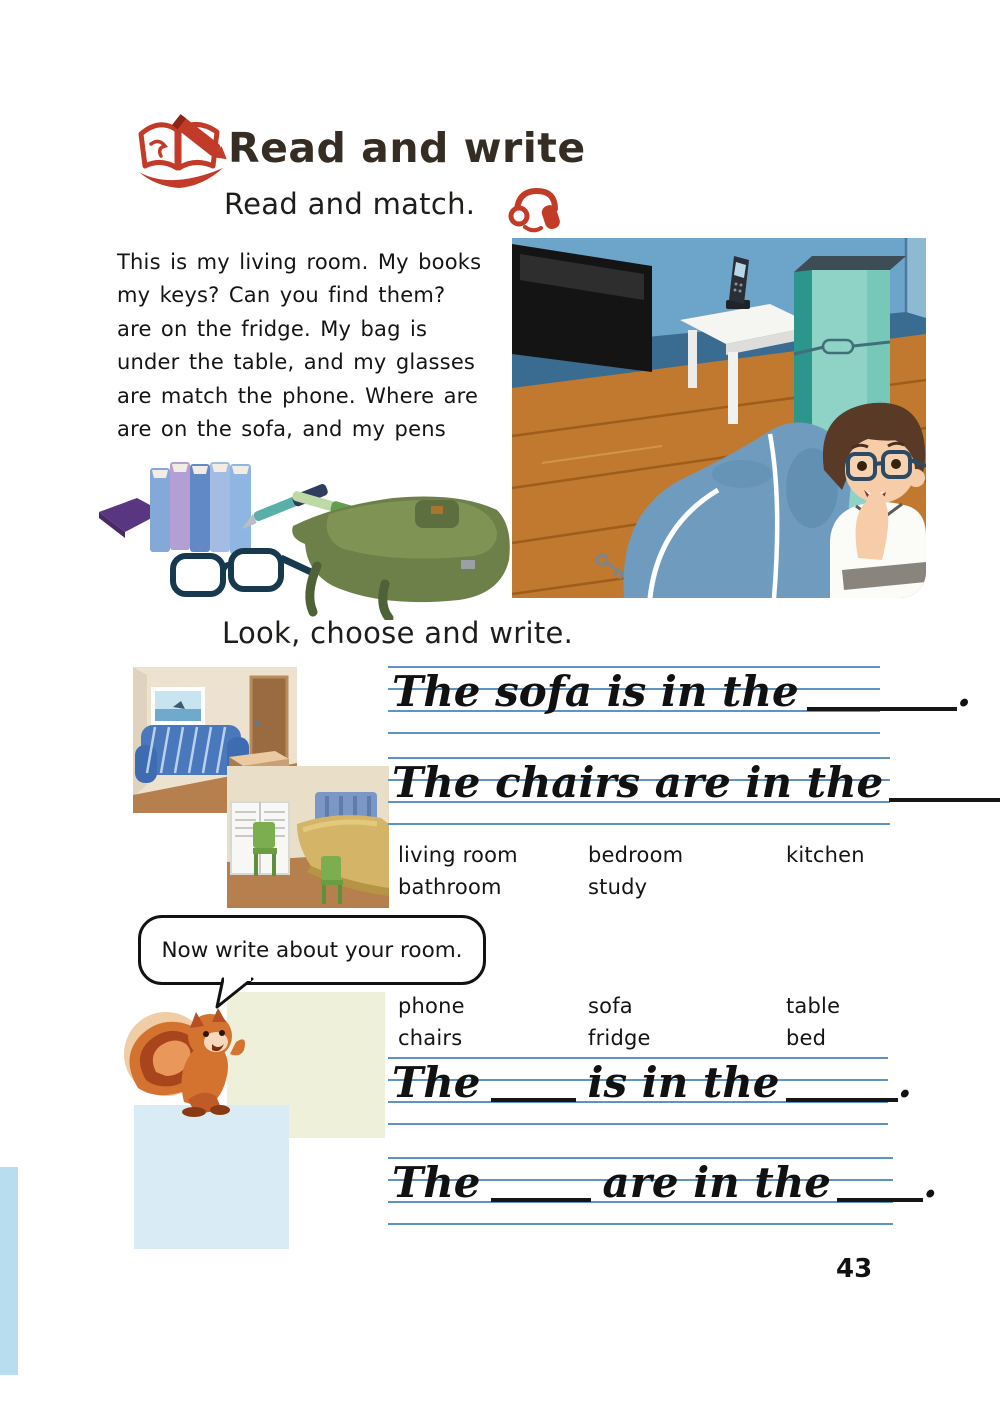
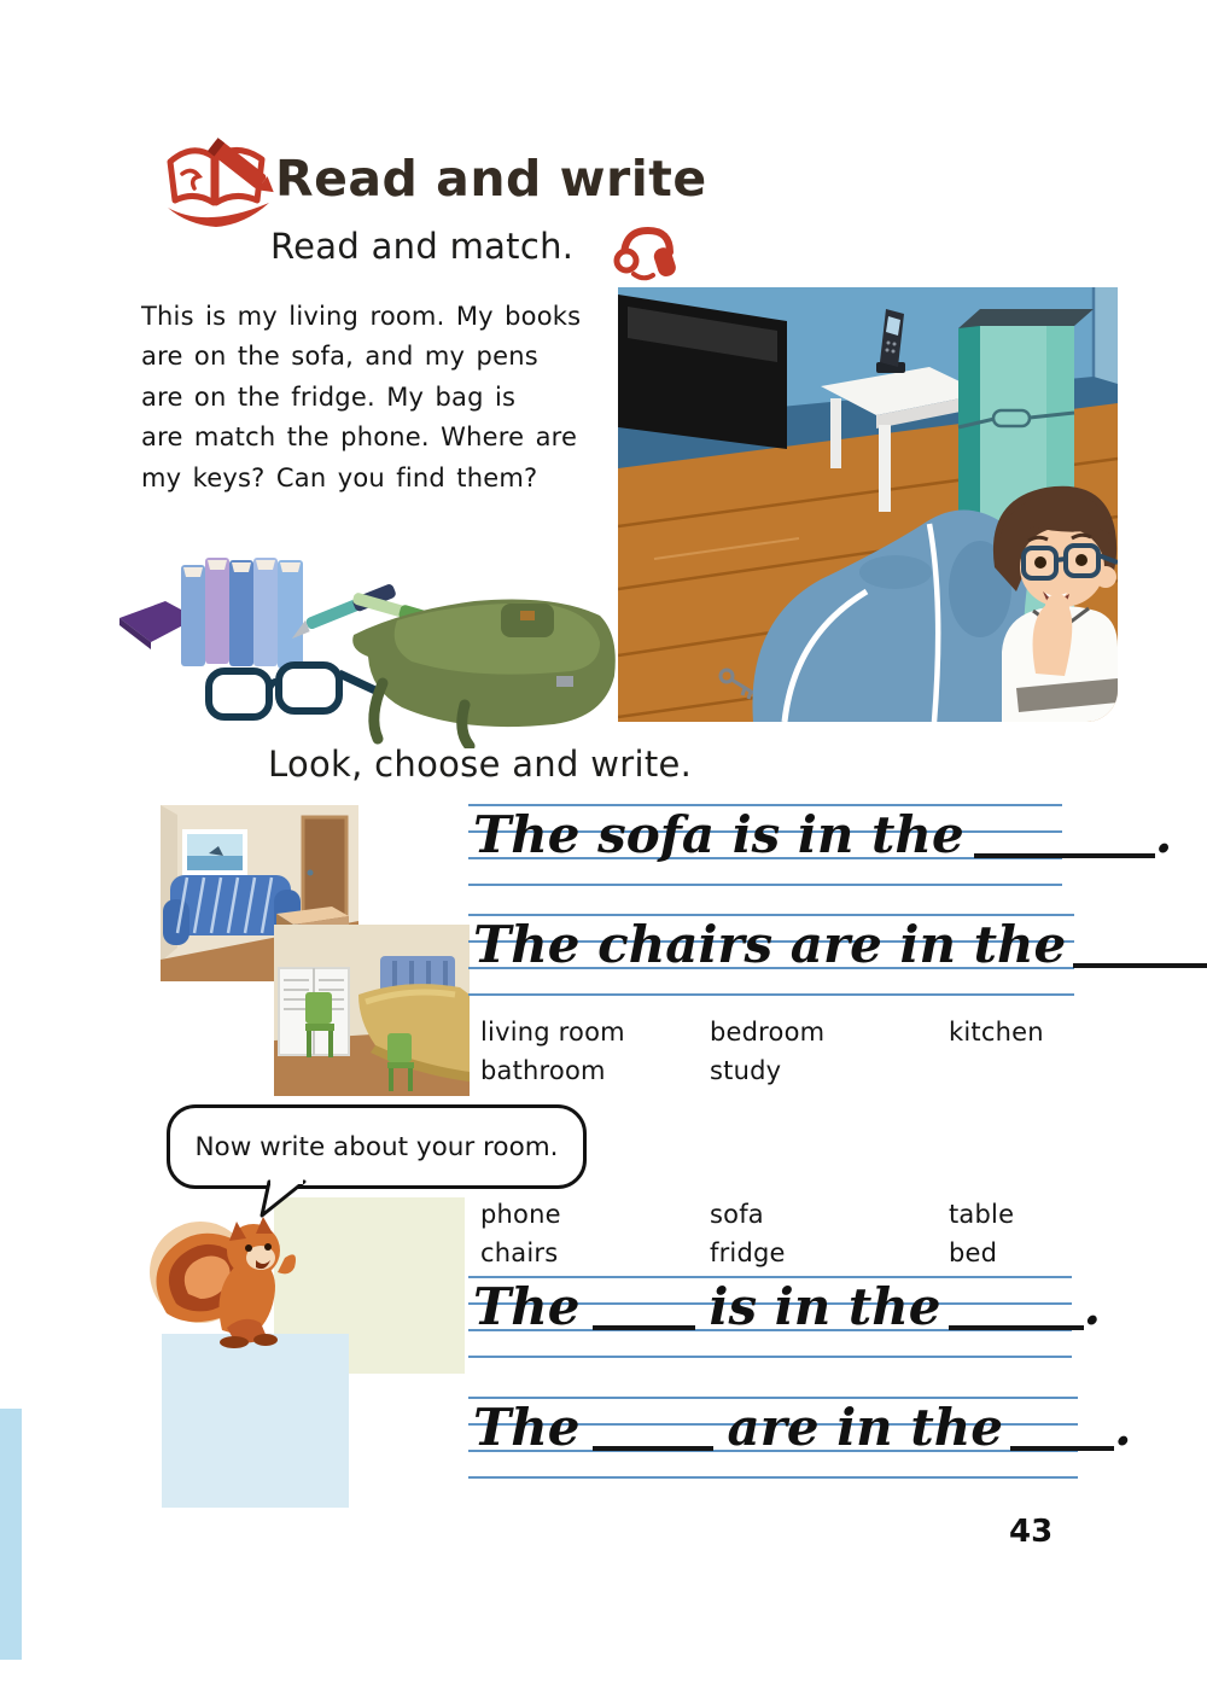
  Read and write
  Read and match.
  This is my living room. My books
- my keys? Can you find them?
+ are on the sofa, and my pens
  are on the fridge. My bag is
- under the table, and my glasses
  are match the phone. Where are
- are on the sofa, and my pens
+ my keys? Can you find them?
  Look, choose and write.
  The sofa is in the .
  The chairs are in the
  living room
  bedroom
  kitchen
  bathroom
  study
  Now write about your room.
  phone
  sofa
  table
  chairs
  fridge
  bed
  The is in the .
  The are in the .
  43
